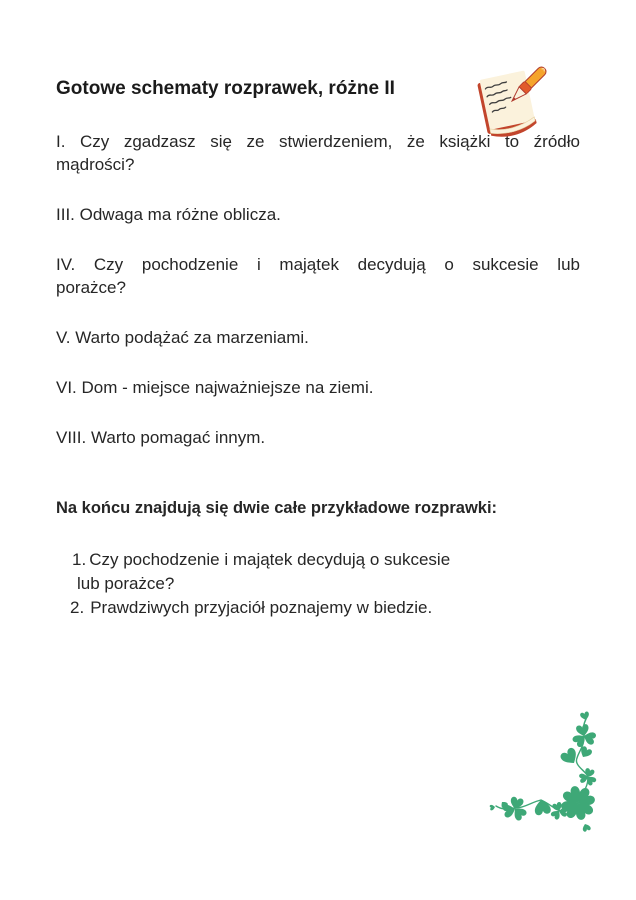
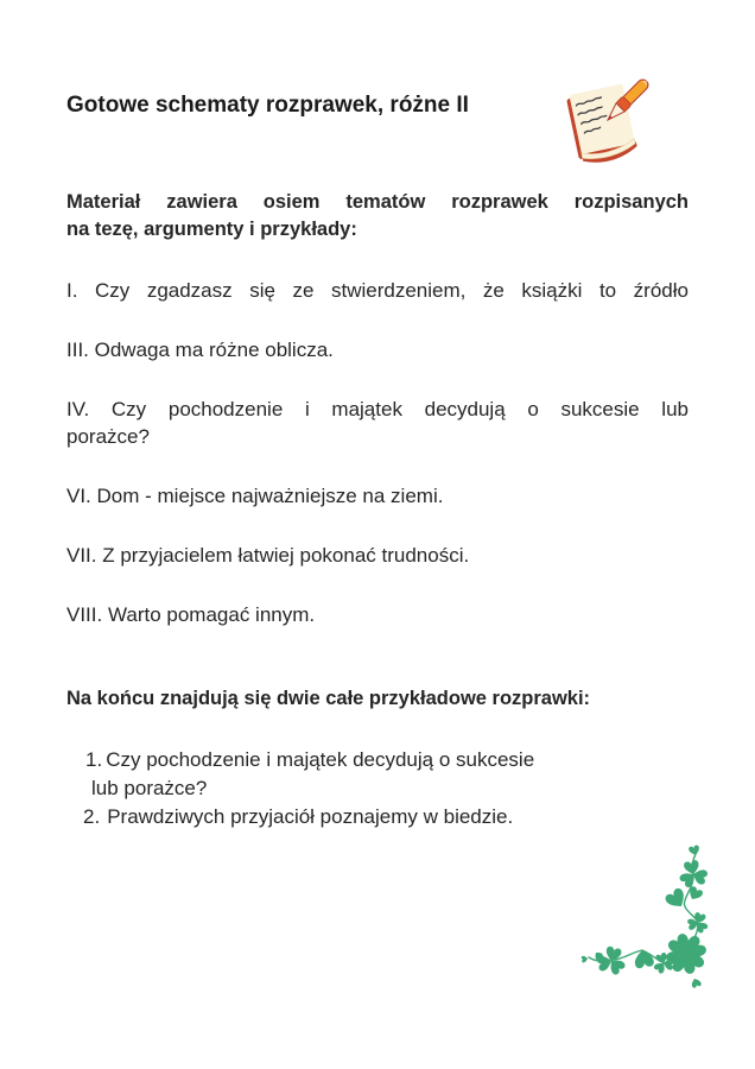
  Gotowe schematy rozprawek, różne II
+ Materiał zawiera osiem tematów rozprawek rozpisanych
+ na tezę, argumenty i przykłady:
  I. Czy zgadzasz się ze stwierdzeniem, że książki to źródło
- mądrości?
  III. Odwaga ma różne oblicza.
  IV. Czy pochodzenie i majątek decydują o sukcesie lub
  porażce?
- V. Warto podążać za marzeniami.
  VI. Dom - miejsce najważniejsze na ziemi.
+ VII. Z przyjacielem łatwiej pokonać trudności.
  VIII. Warto pomagać innym.
  Na końcu znajdują się dwie całe przykładowe rozprawki:
  1. Czy pochodzenie i majątek decydują o sukcesie
  lub porażce?
  2. Prawdziwych przyjaciół poznajemy w biedzie.
